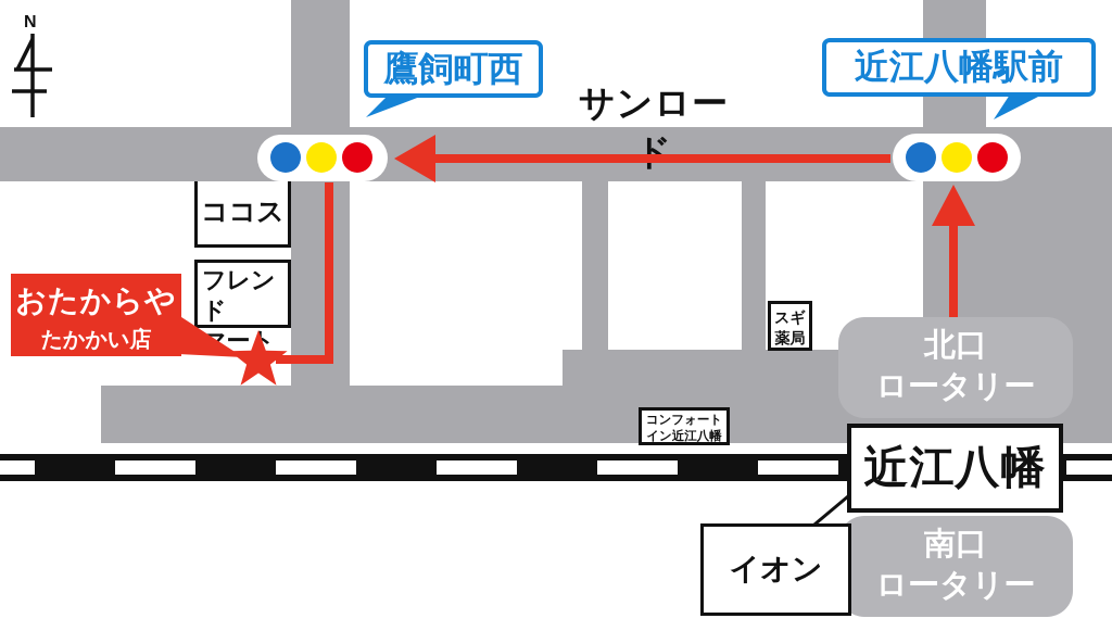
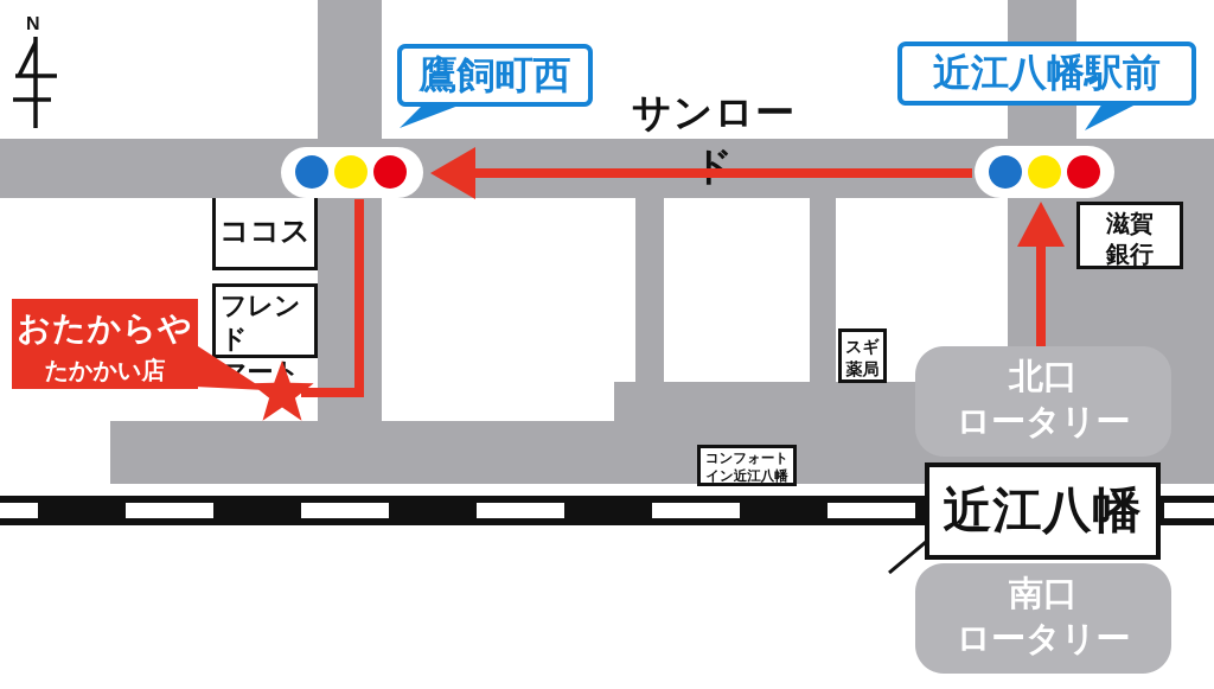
  北口
  ロータリー
  南口
  ロータリー
  ココス
  フレンド
  スギ
  薬局
+ 滋賀
+ 銀行
  コンフォート
  イン近江八幡
- イオン
  近江八幡
  サンロード
  おたからや
  たかかい店
  鷹飼町西
  近江八幡駅前
  N
